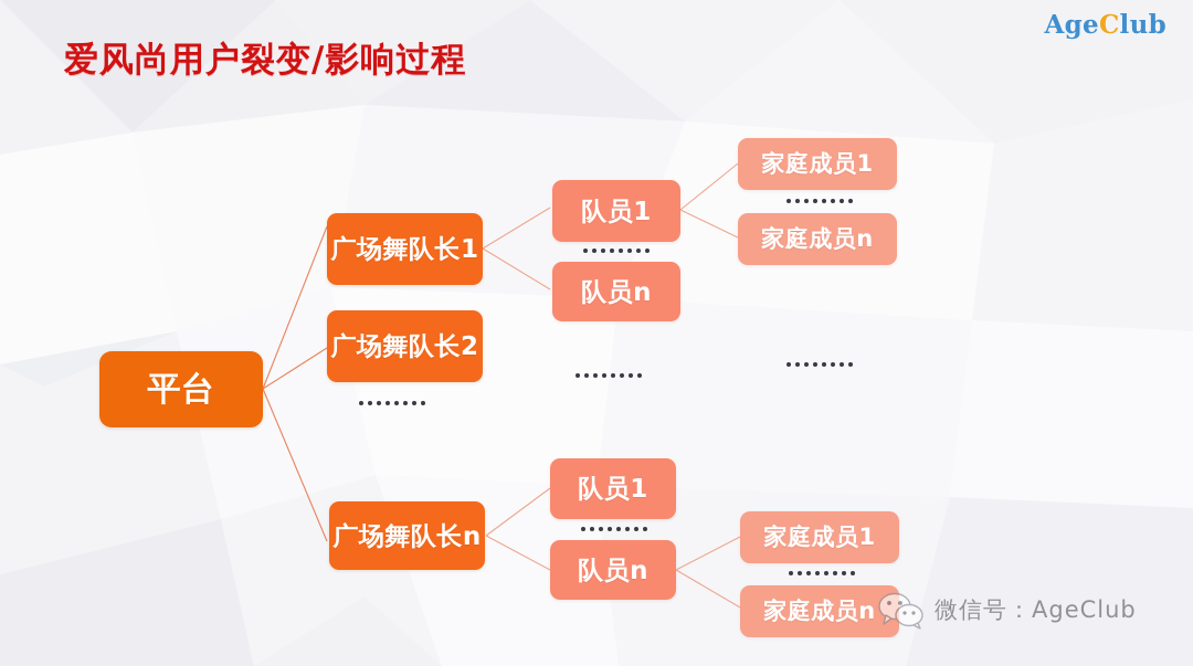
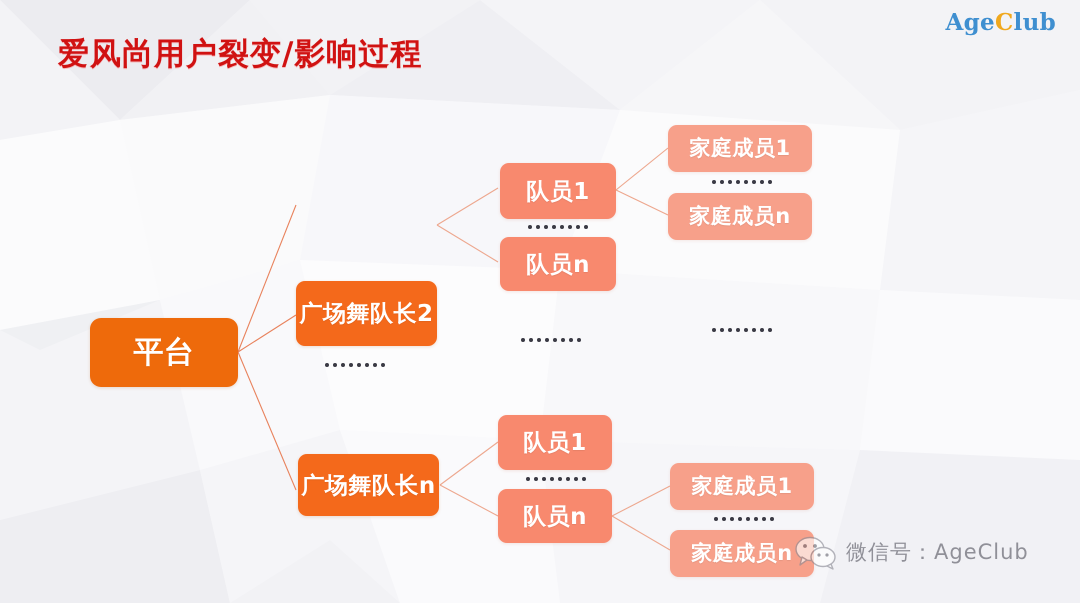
  爱风尚用户裂变/影响过程
  AgeClub
  平台
- 广场舞队长1
  广场舞队长2
  广场舞队长n
  队员1
  队员n
  家庭成员1
  家庭成员n
  队员1
  队员n
  家庭成员1
  家庭成员n
  微信号：AgeClub
